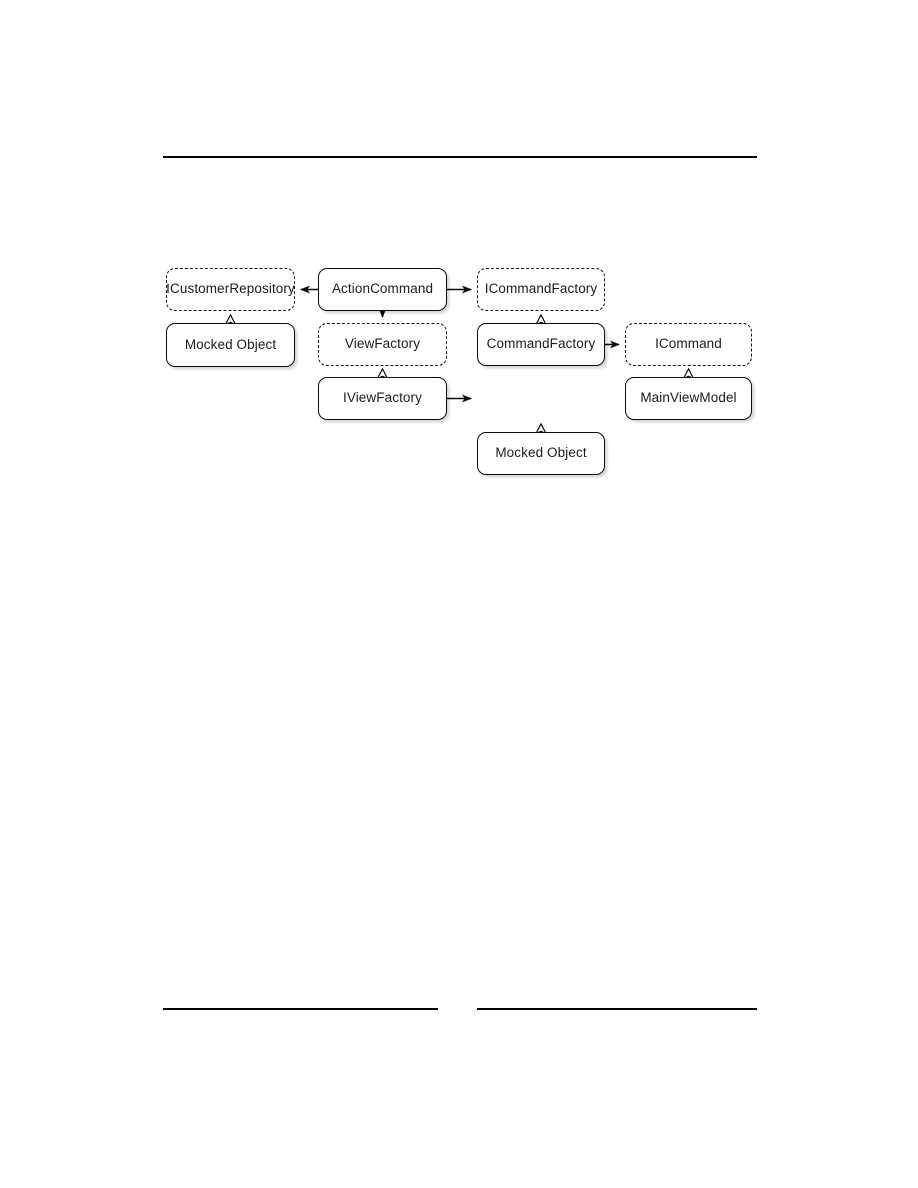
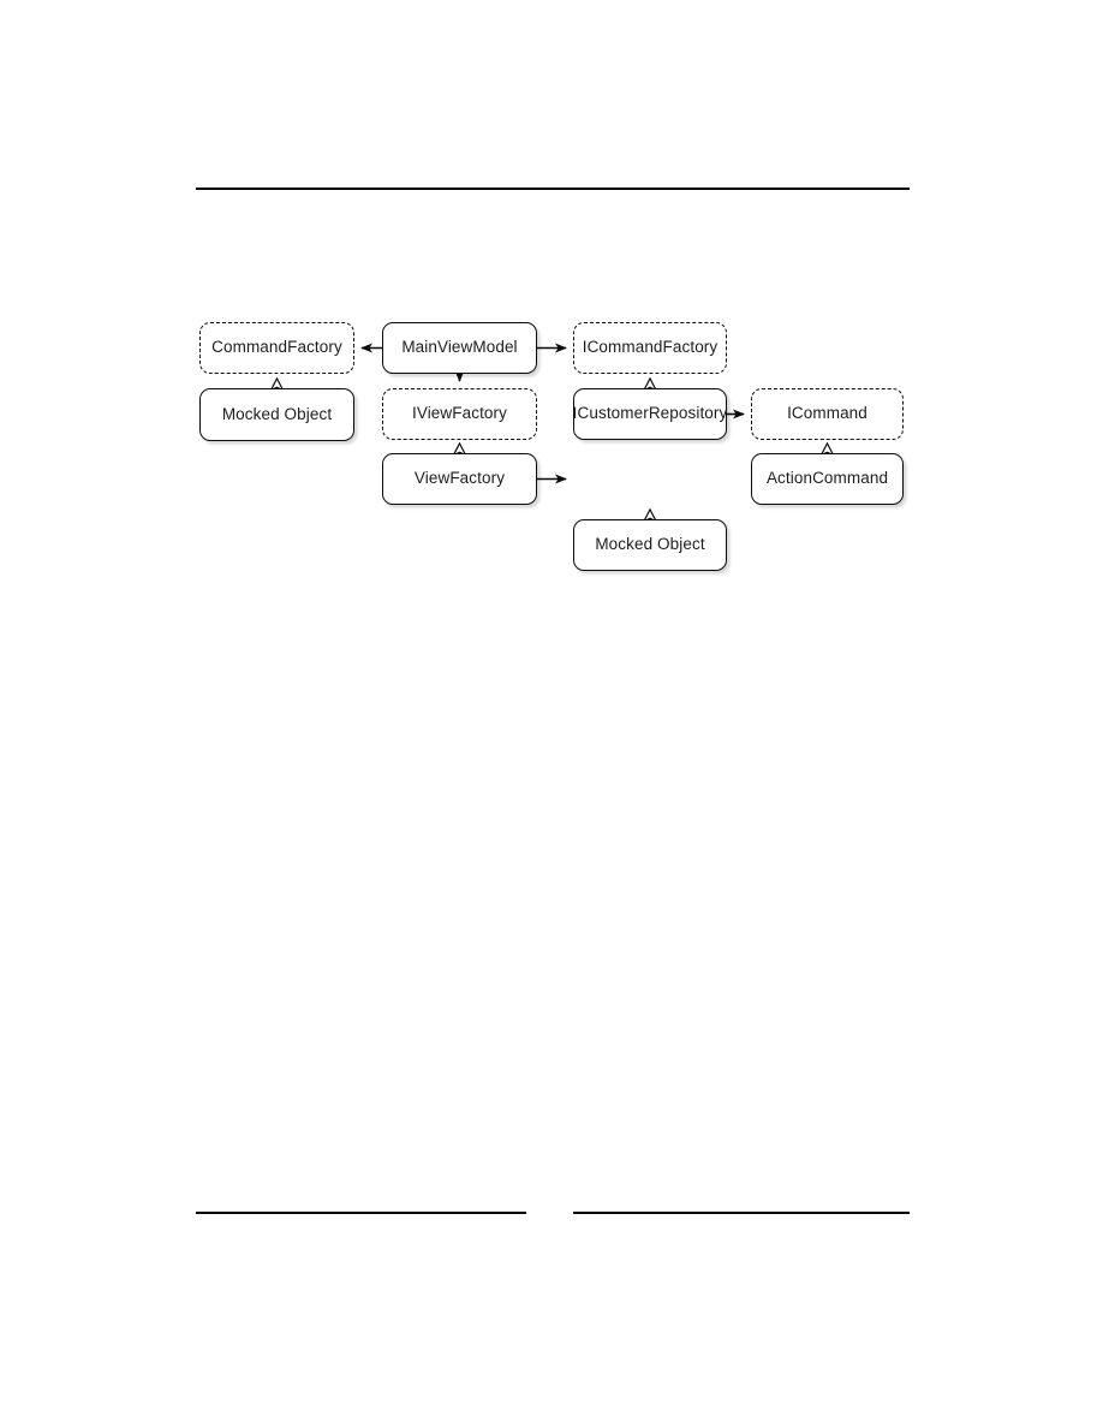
- ICustomerRepository
+ CommandFactory
- ActionCommand
+ MainViewModel
  ICommandFactory
  Mocked Object
- ViewFactory
+ IViewFactory
- CommandFactory
+ ICustomerRepository
  ICommand
- IViewFactory
+ ViewFactory
- MainViewModel
+ ActionCommand
  Mocked Object
